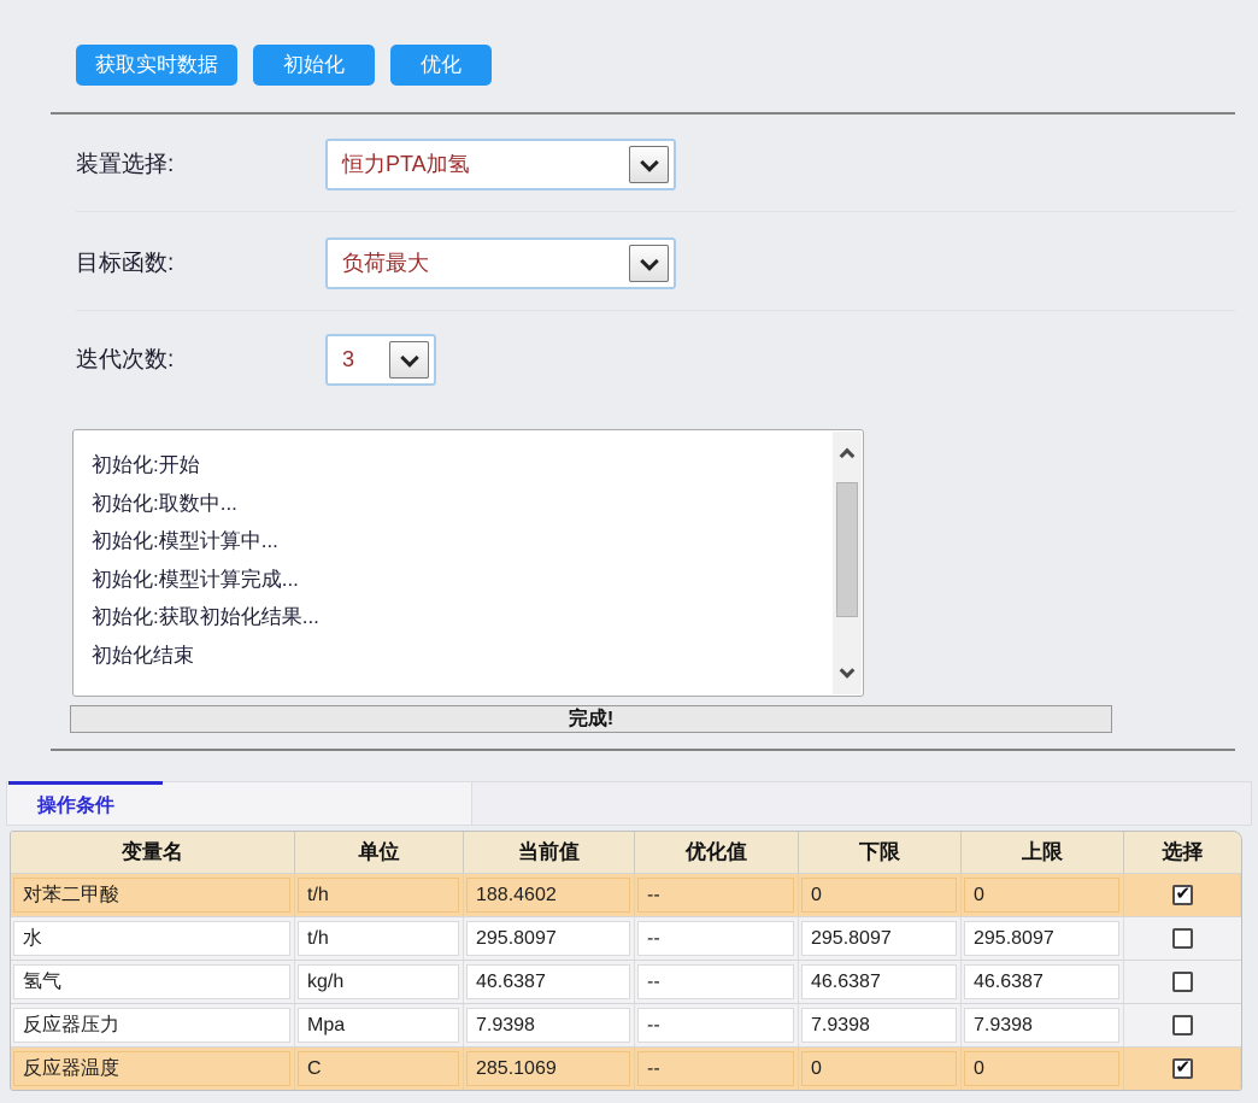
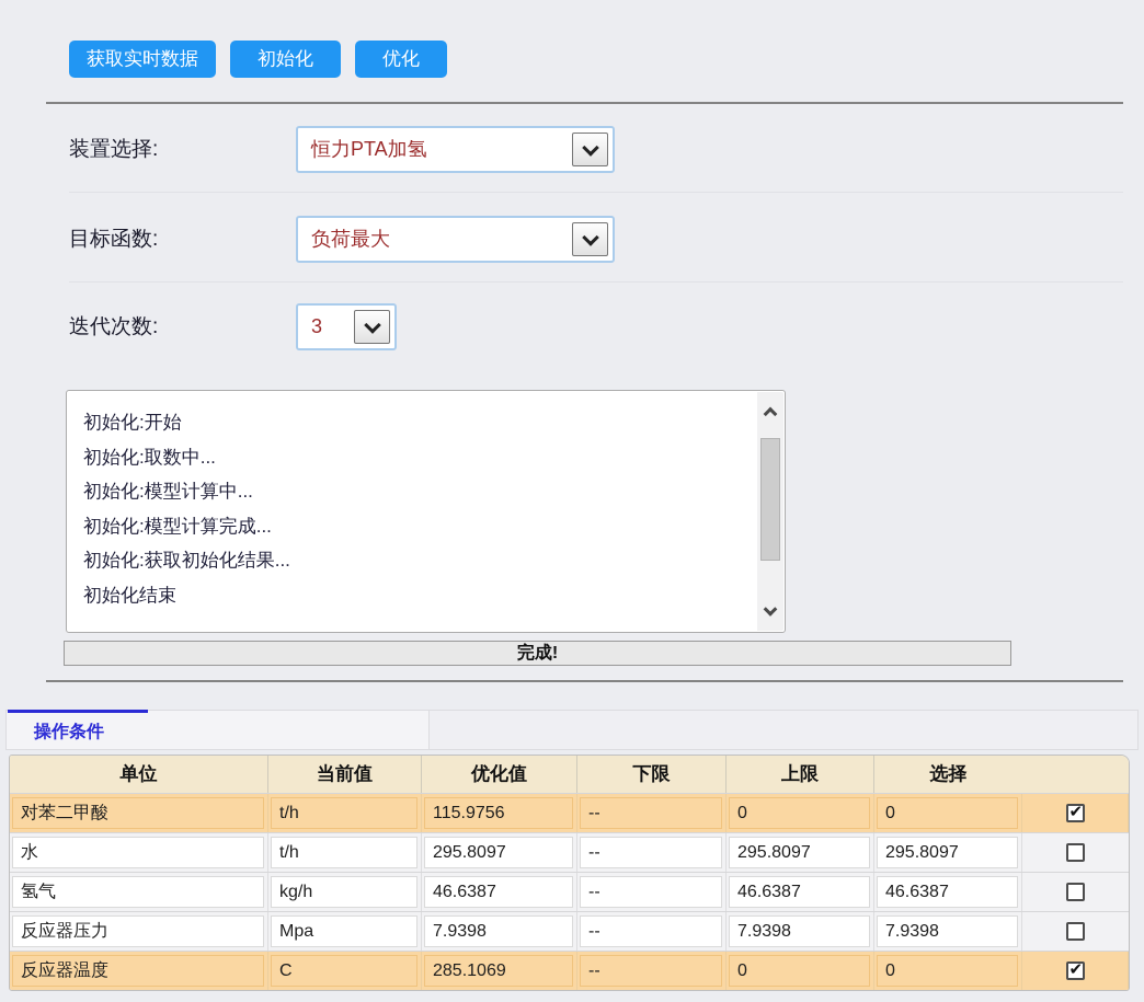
  获取实时数据
  初始化
  优化
  装置选择:
  恒力PTA加氢
  目标函数:
  负荷最大
  迭代次数:
  3
  初始化:开始
  初始化:取数中...
  初始化:模型计算中...
  初始化:模型计算完成...
  初始化:获取初始化结果...
  初始化结束
  完成!
  操作条件
- 变量名
  单位
  当前值
  优化值
  下限
  上限
  选择
  对苯二甲酸
  t/h
- 188.4602
+ 115.9756
  --
  0
  0
  ✔
  水
  t/h
  295.8097
  --
  295.8097
  295.8097
  氢气
  kg/h
  46.6387
  --
  46.6387
  46.6387
  反应器压力
  Mpa
  7.9398
  --
  7.9398
  7.9398
  反应器温度
  C
  285.1069
  --
  0
  0
  ✔
